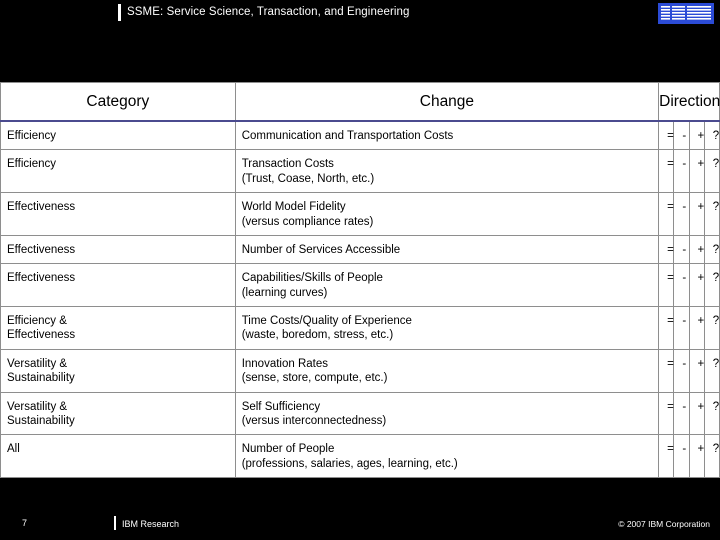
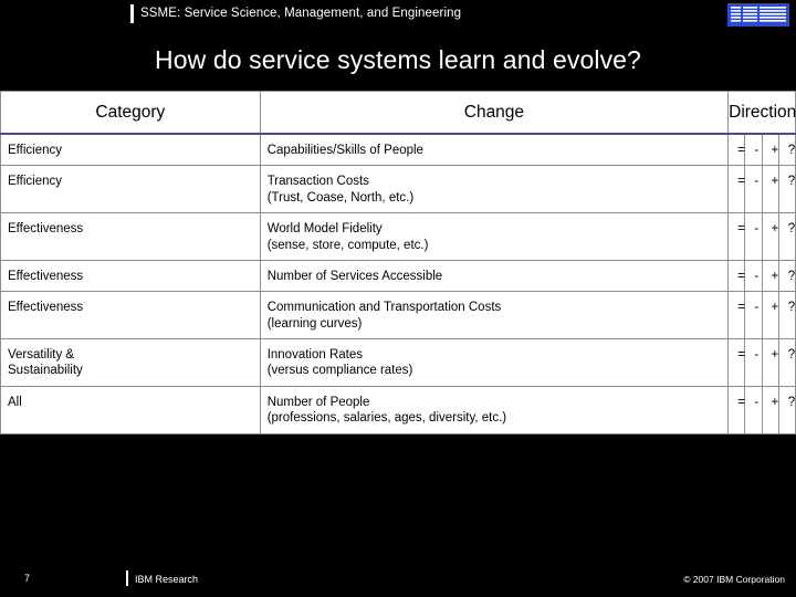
- SSME: Service Science, Transaction, and Engineering
+ SSME: Service Science, Management, and Engineering
+ How do service systems learn and evolve?
  Category	Change	Direction
- Efficiency	Communication and Transportation Costs	=	-	+	?
+ Efficiency	Capabilities/Skills of People	=	-	+	?
  Efficiency	Transaction Costs (Trust, Coase, North, etc.)	=	-	+	?
- Effectiveness	World Model Fidelity (versus compliance rates)	=	-	+	?
+ Effectiveness	World Model Fidelity (sense, store, compute, etc.)	=	-	+	?
  Effectiveness	Number of Services Accessible	=	-	+	?
- Effectiveness	Capabilities/Skills of People (learning curves)	=	-	+	?
+ Effectiveness	Communication and Transportation Costs (learning curves)	=	-	+	?
- Efficiency & Effectiveness	Time Costs/Quality of Experience (waste, boredom, stress, etc.)	=	-	+	?
- Versatility & Sustainability	Innovation Rates (sense, store, compute, etc.)	=	-	+	?
+ Versatility & Sustainability	Innovation Rates (versus compliance rates)	=	-	+	?
- Versatility & Sustainability	Self Sufficiency (versus interconnectedness)	=	-	+	?
- All	Number of People (professions, salaries, ages, learning, etc.)	=	-	+	?
+ All	Number of People (professions, salaries, ages, diversity, etc.)	=	-	+	?
  7
  IBM Research
  © 2007 IBM Corporation
